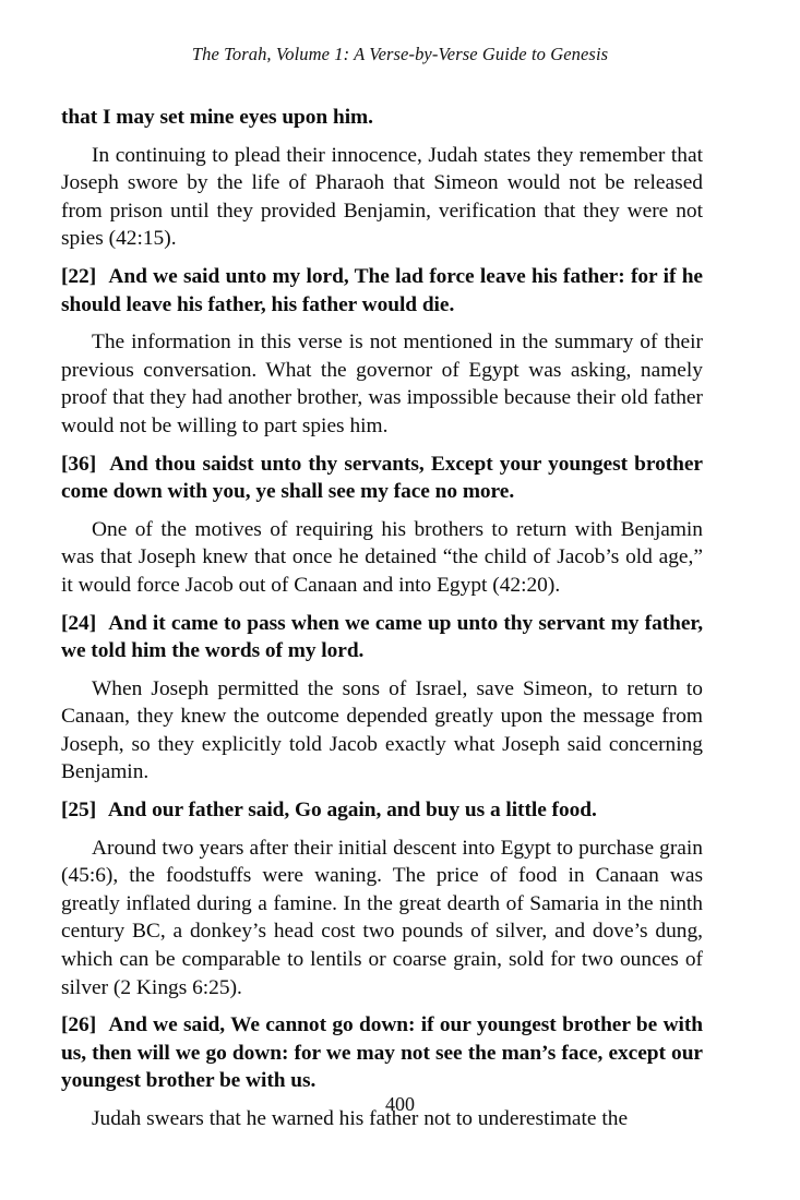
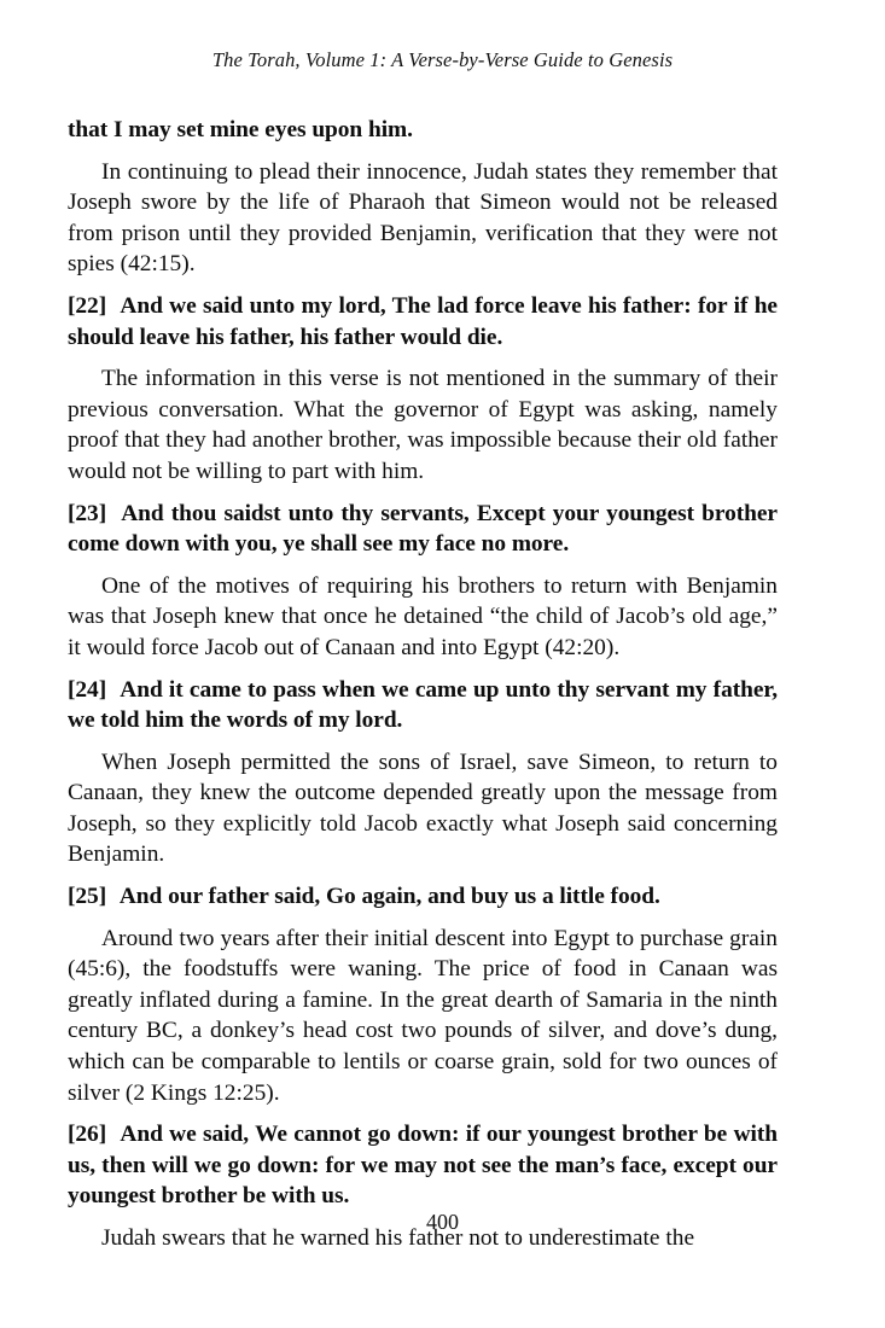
  The Torah, Volume 1: A Verse-by-Verse Guide to Genesis
  that I may set mine eyes upon him.
  In continuing to plead their innocence, Judah states they remember that Joseph swore by the life of Pharaoh that Simeon would not be released from prison until they provided Benjamin, verification that they were not spies (42:15).
  [22] And we said unto my lord, The lad force leave his father: for if he should leave his father, his father would die.
- The information in this verse is not mentioned in the summary of their previous conversation. What the governor of Egypt was asking, namely proof that they had another brother, was impossible because their old father would not be willing to part spies him.
+ The information in this verse is not mentioned in the summary of their previous conversation. What the governor of Egypt was asking, namely proof that they had another brother, was impossible because their old father would not be willing to part with him.
- [36] And thou saidst unto thy servants, Except your youngest brother come down with you, ye shall see my face no more.
+ [23] And thou saidst unto thy servants, Except your youngest brother come down with you, ye shall see my face no more.
  One of the motives of requiring his brothers to return with Benjamin was that Joseph knew that once he detained “the child of Jacob’s old age,” it would force Jacob out of Canaan and into Egypt (42:20).
  [24] And it came to pass when we came up unto thy servant my father, we told him the words of my lord.
  When Joseph permitted the sons of Israel, save Simeon, to return to Canaan, they knew the outcome depended greatly upon the message from Joseph, so they explicitly told Jacob exactly what Joseph said concerning Benjamin.
  [25] And our father said, Go again, and buy us a little food.
- Around two years after their initial descent into Egypt to purchase grain (45:6), the foodstuffs were waning. The price of food in Canaan was greatly inflated during a famine. In the great dearth of Samaria in the ninth century BC, a donkey’s head cost two pounds of silver, and dove’s dung, which can be comparable to lentils or coarse grain, sold for two ounces of silver (2 Kings 6:25).
+ Around two years after their initial descent into Egypt to purchase grain (45:6), the foodstuffs were waning. The price of food in Canaan was greatly inflated during a famine. In the great dearth of Samaria in the ninth century BC, a donkey’s head cost two pounds of silver, and dove’s dung, which can be comparable to lentils or coarse grain, sold for two ounces of silver (2 Kings 12:25).
  [26] And we said, We cannot go down: if our youngest brother be with us, then will we go down: for we may not see the man’s face, except our youngest brother be with us.
  Judah swears that he warned his father not to underestimate the
  400
